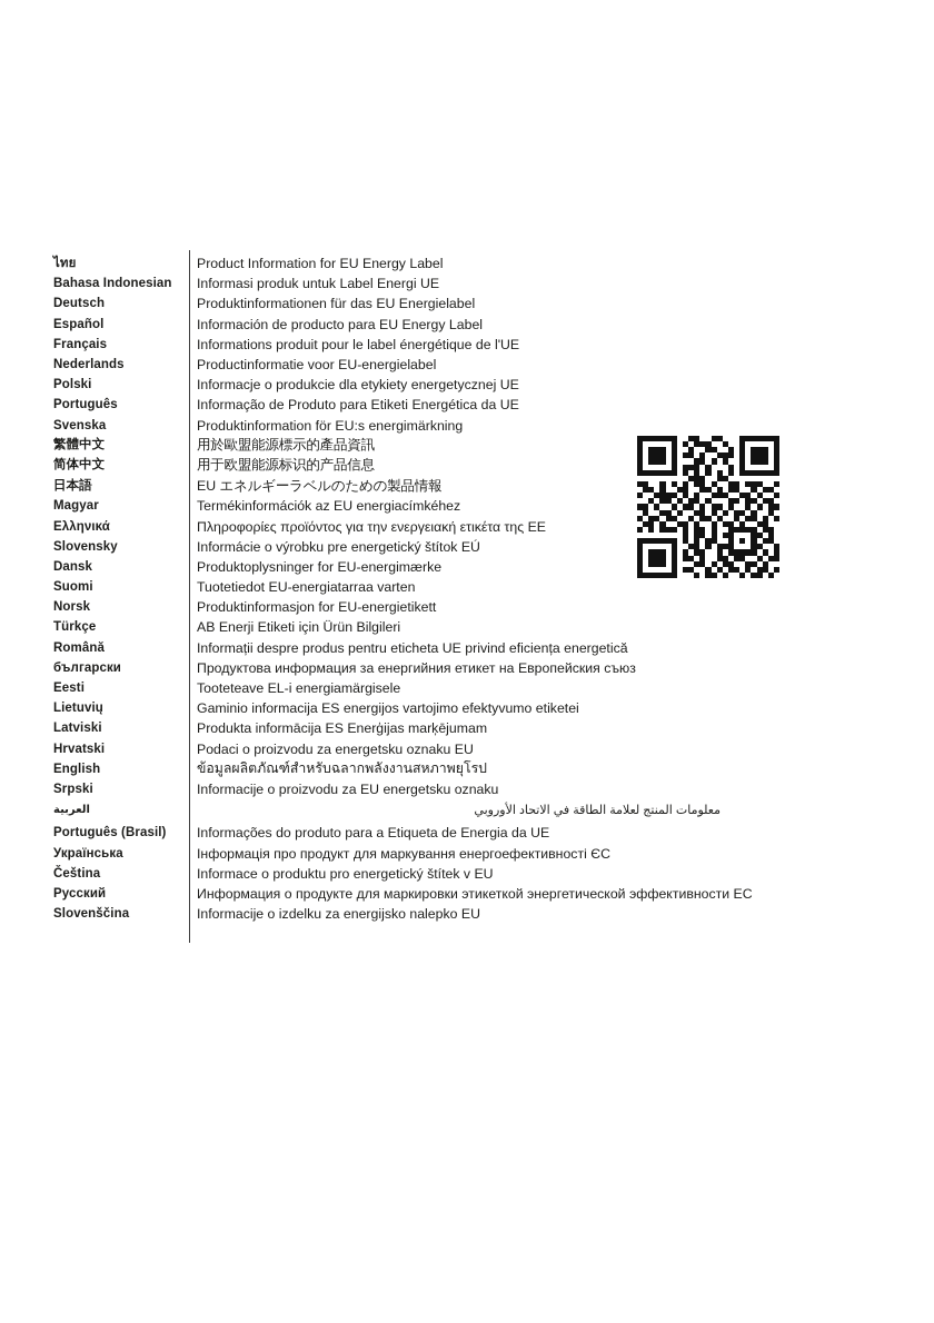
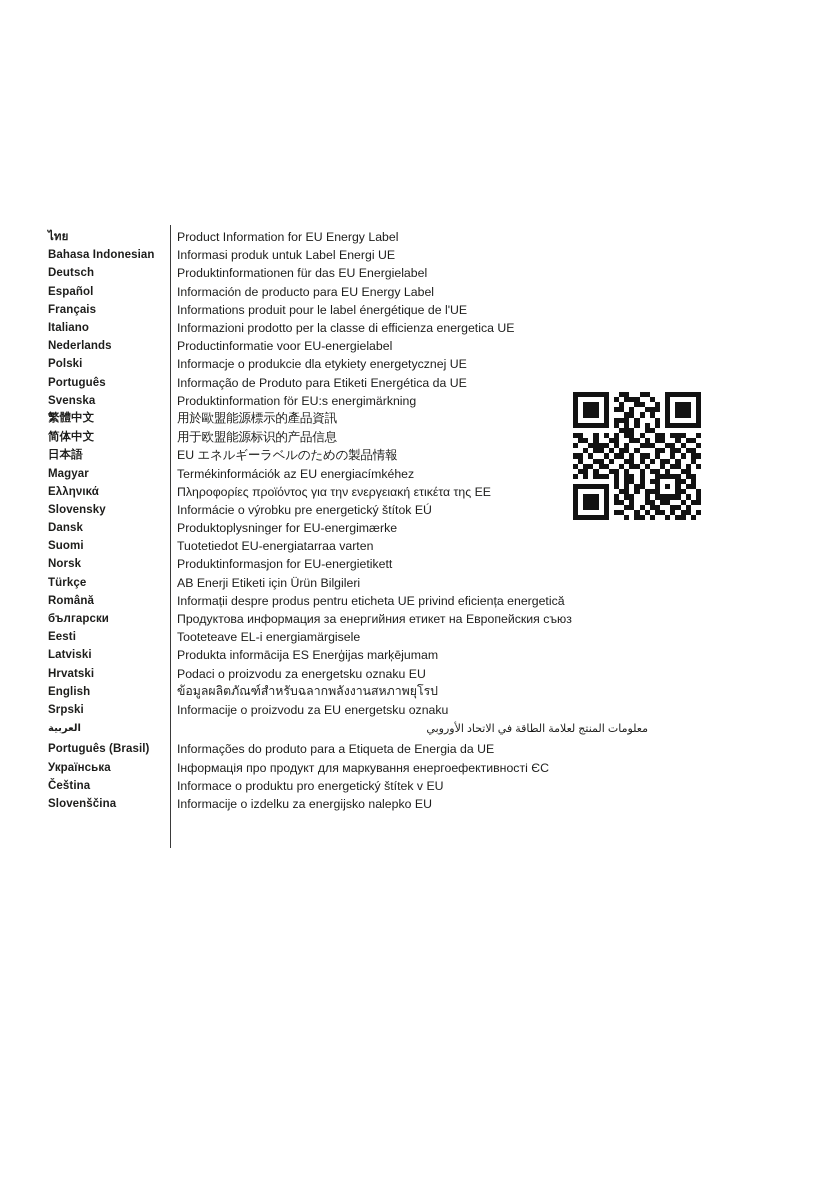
  ไทย
  Product Information for EU Energy Label
  Bahasa Indonesian
  Informasi produk untuk Label Energi UE
  Deutsch
  Produktinformationen für das EU Energielabel
  Español
  Información de producto para EU Energy Label
  Français
  Informations produit pour le label énergétique de l'UE
+ Italiano
+ Informazioni prodotto per la classe di efficienza energetica UE
  Nederlands
  Productinformatie voor EU-energielabel
  Polski
  Informacje o produkcie dla etykiety energetycznej UE
  Português
  Informação de Produto para Etiketi Energética da UE
  Svenska
  Produktinformation för EU:s energimärkning
  繁體中文
  用於歐盟能源標示的產品資訊
  简体中文
  用于欧盟能源标识的产品信息
  日本語
  EU エネルギーラベルのための製品情報
  Magyar
  Termékinformációk az EU energiacímkéhez
  Ελληνικά
  Πληροφορίες προϊόντος για την ενεργειακή ετικέτα της ΕΕ
  Slovensky
  Informácie o výrobku pre energetický štítok EÚ
  Dansk
  Produktoplysninger for EU-energimærke
  Suomi
  Tuotetiedot EU-energiatarraa varten
  Norsk
  Produktinformasjon for EU-energietikett
  Türkçe
  AB Enerji Etiketi için Ürün Bilgileri
  Română
  Informații despre produs pentru eticheta UE privind eficiența energetică
  български
  Продуктова информация за енергийния етикет на Европейския съюз
  Eesti
  Tooteteave EL-i energiamärgisele
- Lietuvių
- Gaminio informacija ES energijos vartojimo efektyvumo etiketei
  Latviski
  Produkta informācija ES Enerģijas marķējumam
  Hrvatski
  Podaci o proizvodu za energetsku oznaku EU
  English
  ข้อมูลผลิตภัณฑ์สำหรับฉลากพลังงานสหภาพยุโรป
  Srpski
  Informacije o proizvodu za EU energetsku oznaku
  العربية
  معلومات المنتج لعلامة الطاقة في الاتحاد الأوروبي
  Português (Brasil)
  Informações do produto para a Etiqueta de Energia da UE
  Українська
  Інформація про продукт для маркування енергоефективності ЄС
  Čeština
  Informace o produktu pro energetický štítek v EU
- Русский
- Информация о продукте для маркировки этикеткой энергетической эффективности ЕС
  Slovenščina
  Informacije o izdelku za energijsko nalepko EU
